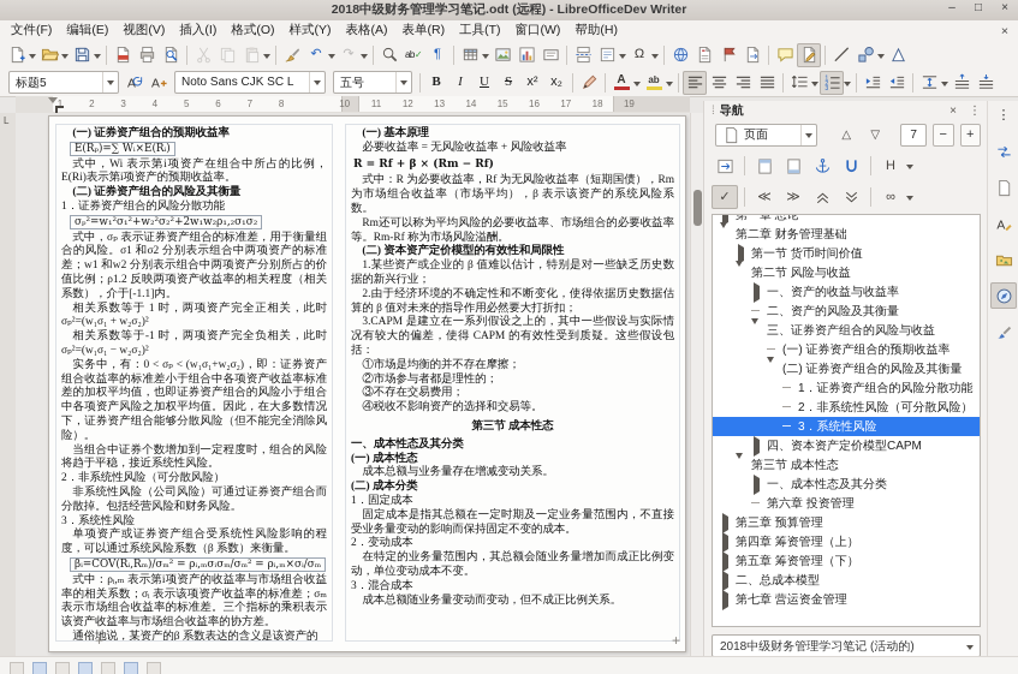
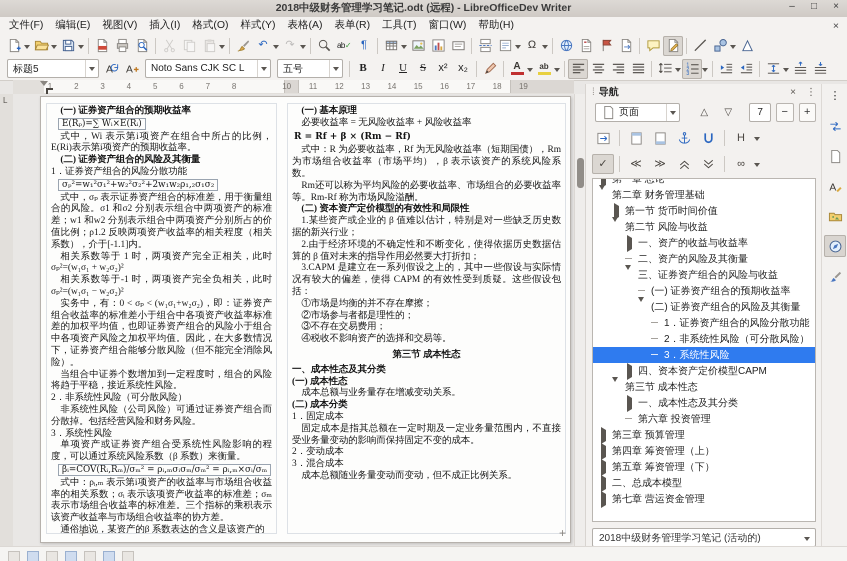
  2018中级财务管理学习笔记.odt (远程) - LibreOfficeDev Writer
  –
  □
  ×
  文件(F)
  编辑(E)
  视图(V)
  插入(I)
  格式(O)
  样式(Y)
  表格(A)
  表单(R)
  工具(T)
  窗口(W)
  帮助(H)
  ×
  ↶
  ↷
  ab✓
  ¶
  Ω
  标题5
  A
  A
  Noto Sans CJK SC L
  五号
  B
  I
  U
  S
  x²
  x₂
  A
  ab
  1
  2
  3
  4
  5
  6
  7
  8
  10
  11
  12
  13
  14
  15
  16
  17
  18
  19
  L
  (一) 证券资产组合的预期收益率
  E(Rₚ)=∑ Wᵢ×E(Rᵢ)
  式中，Wi 表示第i项资产在组合中所占的比例，E(Ri)表示第i项资产的预期收益率。
  (二) 证券资产组合的风险及其衡量
  1．证券资产组合的风险分散功能
  σₚ²=w₁²σ₁²+w₂²σ₂²+2w₁w₂ρ₁,₂σ₁σ₂
  式中，σₚ 表示证券资产组合的标准差，用于衡量组合的风险。σ1 和σ2 分别表示组合中两项资产的标准差；w1 和w2 分别表示组合中两项资产分别所占的价值比例；ρ1.2 反映两项资产收益率的相关程度（相关系数），介于[-1.1]内。
  相关系数等于 1 时，两项资产完全正相关，此时σₚ²=(w₁σ₁ + w₂σ₂)²
  相关系数等于-1 时，两项资产完全负相关，此时σₚ²=(w₁σ₁ − w₂σ₂)²
  实务中，有：0 < σₚ < (w₁σ₁+w₂σ₂)，即：证券资产组合收益率的标准差小于组合中各项资产收益率标准差的加权平均值，也即证券资产组合的风险小于组合中各项资产风险之加权平均值。因此，在大多数情况下，证券资产组合能够分散风险（但不能完全消除风险）。
  当组合中证券个数增加到一定程度时，组合的风险将趋于平稳，接近系统性风险。
  2．非系统性风险（可分散风险）
  非系统性风险（公司风险）可通过证券资产组合而分散掉。包括经营风险和财务风险。
  3．系统性风险
  单项资产或证券资产组合受系统性风险影响的程度，可以通过系统风险系数（β 系数）来衡量。
  βᵢ=COV(Rᵢ,Rₘ)/σₘ² = ρᵢ,ₘσᵢσₘ/σₘ² = ρᵢ,ₘ×σᵢ/σₘ
  式中：ρᵢ,ₘ 表示第i项资产的收益率与市场组合收益率的相关系数；σᵢ 表示该项资产收益率的标准差；σₘ 表示市场组合收益率的标准差。三个指标的乘积表示该资产收益率与市场组合收益率的协方差。
  通俗地说，某资产的β 系数表达的含义是该资产的
  (一) 基本原理
  必要收益率 = 无风险收益率 + 风险收益率
  R = Rf + β × (Rm − Rf)
  式中：R 为必要收益率，Rf 为无风险收益率（短期国债），Rm 为市场组合收益率（市场平均），β 表示该资产的系统风险系数。
  Rm还可以称为平均风险的必要收益率、市场组合的必要收益率等。Rm-Rf 称为市场风险溢酬。
  (二) 资本资产定价模型的有效性和局限性
  1.某些资产或企业的 β 值难以估计，特别是对一些缺乏历史数据的新兴行业；
  2.由于经济环境的不确定性和不断变化，使得依据历史数据估算的 β 值对未来的指导作用必然要大打折扣；
  3.CAPM 是建立在一系列假设之上的，其中一些假设与实际情况有较大的偏差，使得 CAPM 的有效性受到质疑。这些假设包括：
  ①市场是均衡的并不存在摩擦；
  ②市场参与者都是理性的；
  ③不存在交易费用；
  ④税收不影响资产的选择和交易等。
  第三节 成本性态
  一、成本性态及其分类
  (一) 成本性态
  成本总额与业务量存在增减变动关系。
  (二) 成本分类
  1．固定成本
  固定成本是指其总额在一定时期及一定业务量范围内，不直接受业务量变动的影响而保持固定不变的成本。
  2．变动成本
- 在特定的业务量范围内，其总额会随业务量增加而成正比例变动，单位变动成本不变。
  3．混合成本
  成本总额随业务量变动而变动，但不成正比例关系。
  +
  +
  ⁞
  导航
  ×
  ⋮
  页面
  △
  ▽
  7
  −
  +
  H
  ✓
  ≪
  ≫
  ∞
  第一章 总论
  第二章 财务管理基础
  第一节 货币时间价值
  第二节 风险与收益
  一、资产的收益与收益率
  二、资产的风险及其衡量
  三、证券资产组合的风险与收益
  (一) 证券资产组合的预期收益率
  (二) 证券资产组合的风险及其衡量
  1．证券资产组合的风险分散功能
  2．非系统性风险（可分散风险）
  3．系统性风险
  四、资本资产定价模型CAPM
  第三节 成本性态
  一、成本性态及其分类
  第六章 投资管理
  第三章 预算管理
  第四章 筹资管理（上）
  第五章 筹资管理（下）
  二、总成本模型
  第七章 营运资金管理
  2018中级财务管理学习笔记 (活动的)
  ⋮
  A
